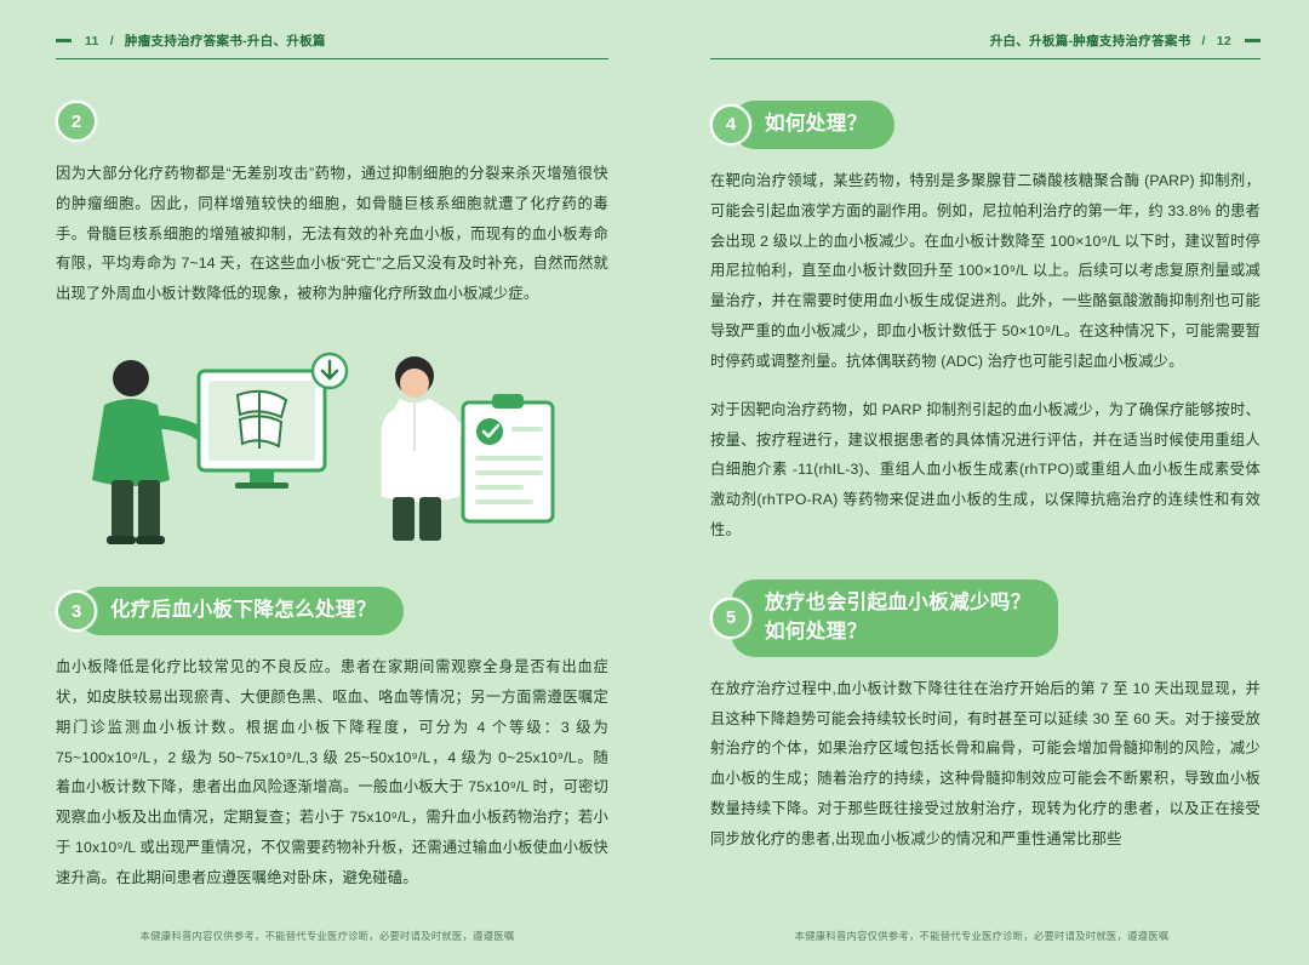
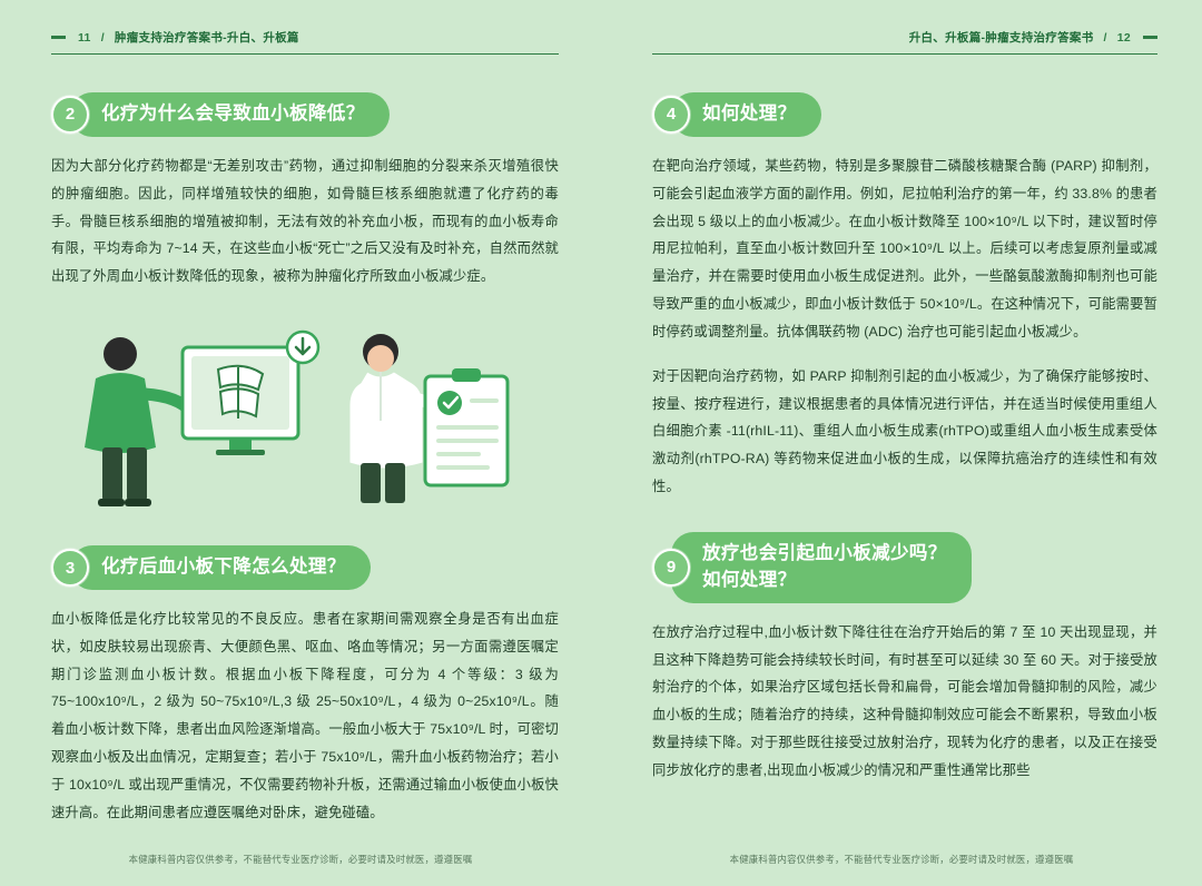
  11
  /
  肿瘤支持治疗答案书-升白、升板篇
  2
+ 化疗为什么会导致血小板降低？
  因为大部分化疗药物都是“无差别攻击”药物，通过抑制细胞的分裂来杀灭增殖很快的肿瘤细胞。因此，同样增殖较快的细胞，如骨髓巨核系细胞就遭了化疗药的毒手。骨髓巨核系细胞的增殖被抑制，无法有效的补充血小板，而现有的血小板寿命有限，平均寿命为 7~14 天，在这些血小板“死亡”之后又没有及时补充，自然而然就出现了外周血小板计数降低的现象，被称为肿瘤化疗所致血小板减少症。
  3
  化疗后血小板下降怎么处理？
  血小板降低是化疗比较常见的不良反应。患者在家期间需观察全身是否有出血症状，如皮肤较易出现瘀青、大便颜色黑、呕血、咯血等情况；另一方面需遵医嘱定期门诊监测血小板计数。根据血小板下降程度，可分为 4 个等级：3 级为 75~100x10⁹/L，2 级为 50~75x10⁹/L,3 级 25~50x10⁹/L，4 级为 0~25x10⁹/L。随着血小板计数下降，患者出血风险逐渐增高。一般血小板大于 75x10⁹/L 时，可密切观察血小板及出血情况，定期复查；若小于 75x10⁹/L，需升血小板药物治疗；若小于 10x10⁹/L 或出现严重情况，不仅需要药物补升板，还需通过输血小板使血小板快速升高。在此期间患者应遵医嘱绝对卧床，避免碰磕。
  本健康科普内容仅供参考，不能替代专业医疗诊断，必要时请及时就医，遵遵医嘱
  升白、升板篇-肿瘤支持治疗答案书
  /
  12
  4
  如何处理？
- 在靶向治疗领域，某些药物，特别是多聚腺苷二磷酸核糖聚合酶 (PARP) 抑制剂，可能会引起血液学方面的副作用。例如，尼拉帕利治疗的第一年，约 33.8% 的患者会出现 2 级以上的血小板减少。在血小板计数降至 100×10⁹/L 以下时，建议暂时停用尼拉帕利，直至血小板计数回升至 100×10⁹/L 以上。后续可以考虑复原剂量或减量治疗，并在需要时使用血小板生成促进剂。此外，一些酪氨酸激酶抑制剂也可能导致严重的血小板减少，即血小板计数低于 50×10⁹/L。在这种情况下，可能需要暂时停药或调整剂量。抗体偶联药物 (ADC) 治疗也可能引起血小板减少。
+ 在靶向治疗领域，某些药物，特别是多聚腺苷二磷酸核糖聚合酶 (PARP) 抑制剂，可能会引起血液学方面的副作用。例如，尼拉帕利治疗的第一年，约 33.8% 的患者会出现 5 级以上的血小板减少。在血小板计数降至 100×10⁹/L 以下时，建议暂时停用尼拉帕利，直至血小板计数回升至 100×10⁹/L 以上。后续可以考虑复原剂量或减量治疗，并在需要时使用血小板生成促进剂。此外，一些酪氨酸激酶抑制剂也可能导致严重的血小板减少，即血小板计数低于 50×10⁹/L。在这种情况下，可能需要暂时停药或调整剂量。抗体偶联药物 (ADC) 治疗也可能引起血小板减少。
- 对于因靶向治疗药物，如 PARP 抑制剂引起的血小板减少，为了确保疗能够按时、按量、按疗程进行，建议根据患者的具体情况进行评估，并在适当时候使用重组人白细胞介素 -11(rhIL-3)、重组人血小板生成素(rhTPO)或重组人血小板生成素受体激动剂(rhTPO-RA) 等药物来促进血小板的生成，以保障抗癌治疗的连续性和有效性。
+ 对于因靶向治疗药物，如 PARP 抑制剂引起的血小板减少，为了确保疗能够按时、按量、按疗程进行，建议根据患者的具体情况进行评估，并在适当时候使用重组人白细胞介素 -11(rhIL-11)、重组人血小板生成素(rhTPO)或重组人血小板生成素受体激动剂(rhTPO-RA) 等药物来促进血小板的生成，以保障抗癌治疗的连续性和有效性。
- 5
+ 9
  放疗也会引起血小板减少吗？
  如何处理？
  在放疗治疗过程中,血小板计数下降往往在治疗开始后的第 7 至 10 天出现显现，并且这种下降趋势可能会持续较长时间，有时甚至可以延续 30 至 60 天。对于接受放射治疗的个体，如果治疗区域包括长骨和扁骨，可能会增加骨髓抑制的风险，减少血小板的生成；随着治疗的持续，这种骨髓抑制效应可能会不断累积，导致血小板数量持续下降。对于那些既往接受过放射治疗，现转为化疗的患者，以及正在接受同步放化疗的患者,出现血小板减少的情况和严重性通常比那些
  本健康科普内容仅供参考，不能替代专业医疗诊断，必要时请及时就医，遵遵医嘱
